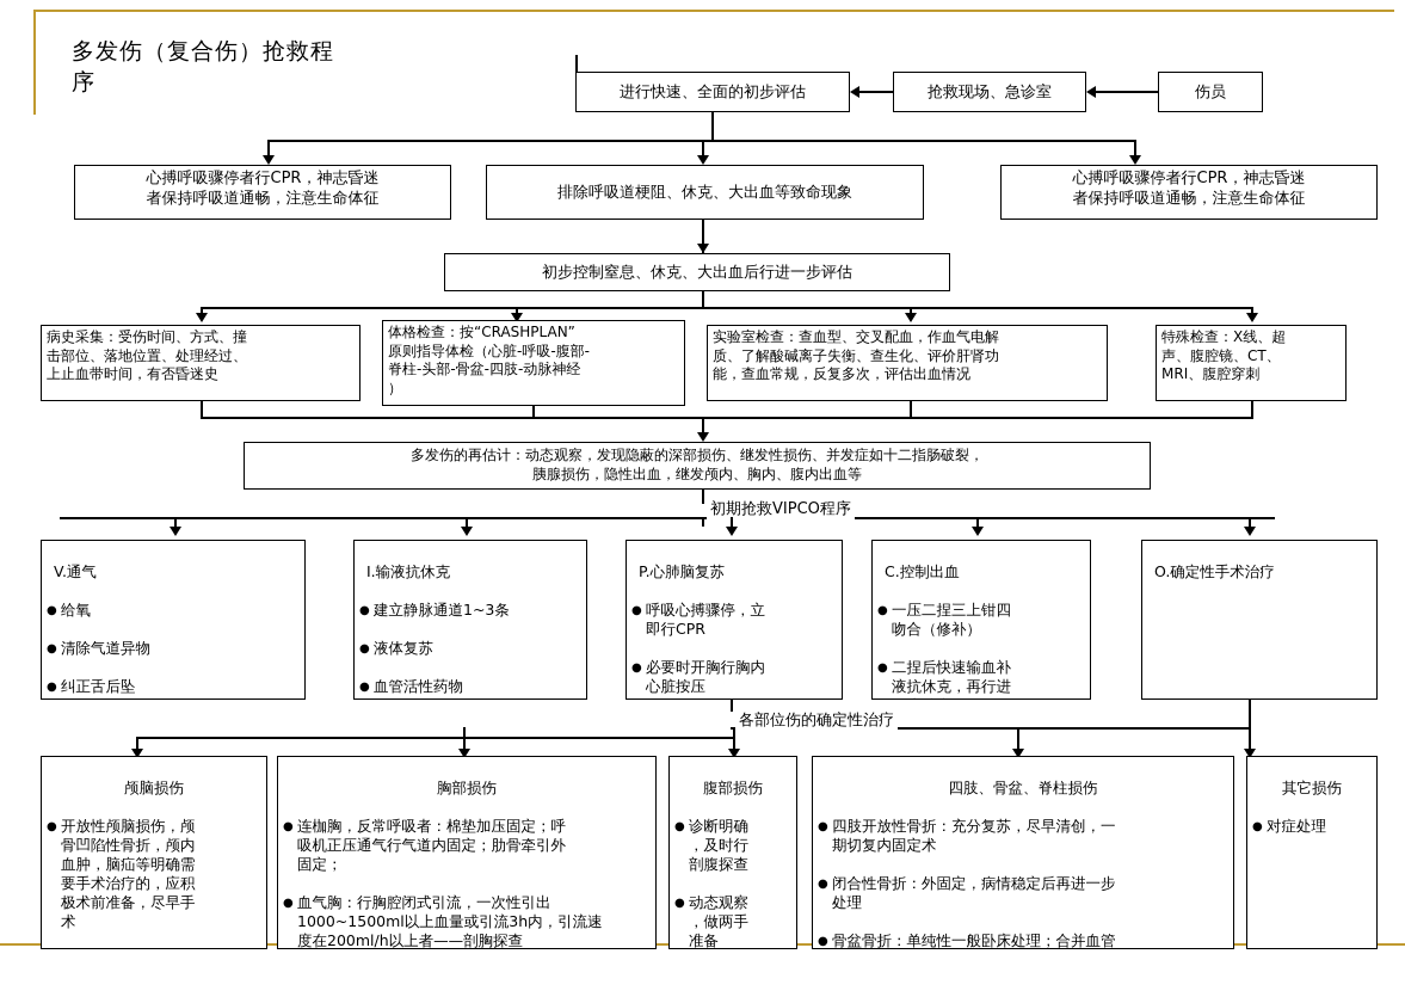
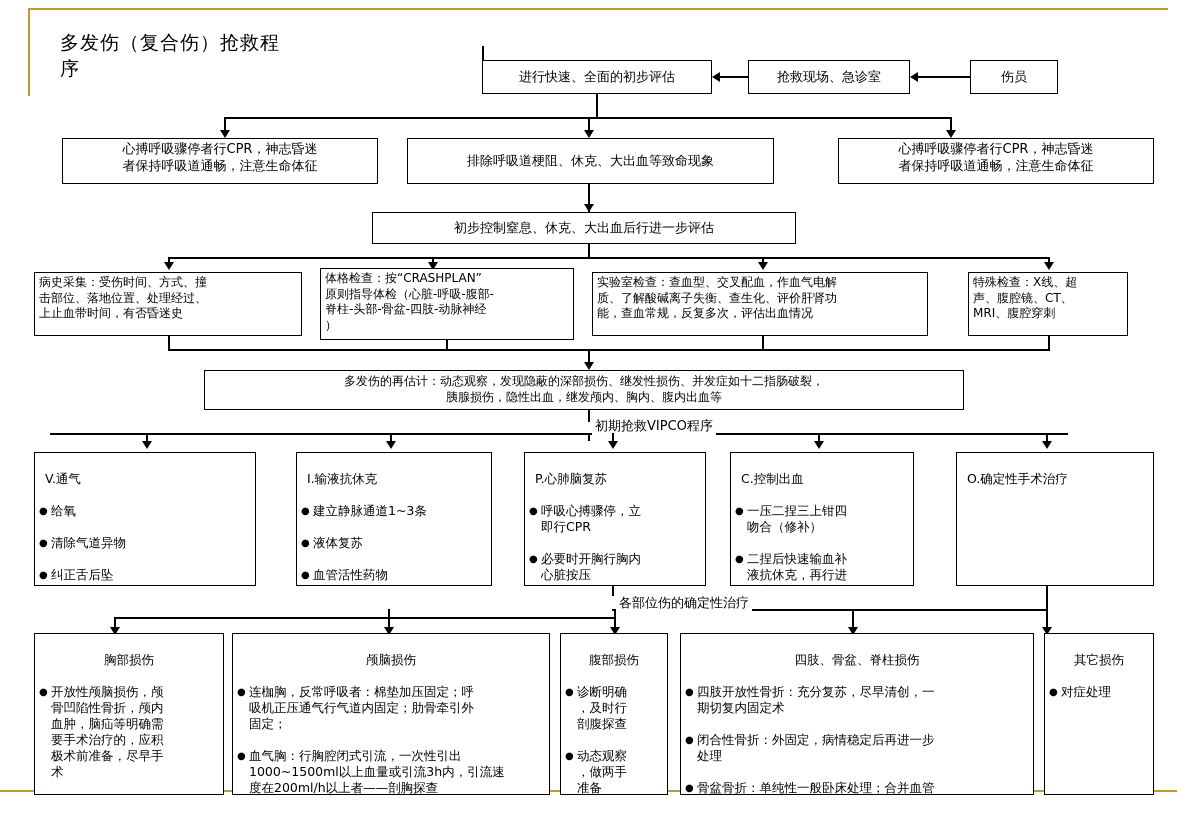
  多发伤（复合伤）抢救程
  序
  进行快速、全面的初步评估
  抢救现场、急诊室
  伤员
  心搏呼吸骤停者行CPR，神志昏迷
  者保持呼吸道通畅，注意生命体征
  排除呼吸道梗阻、休克、大出血等致命现象
  心搏呼吸骤停者行CPR，神志昏迷
  者保持呼吸道通畅，注意生命体征
  初步控制窒息、休克、大出血后行进一步评估
  病史采集：受伤时间、方式、撞
  击部位、落地位置、处理经过、
  上止血带时间，有否昏迷史
  体格检查：按“CRASHPLAN”
  原则指导体检（心脏-呼吸-腹部-
  脊柱-头部-骨盆-四肢-动脉神经
  ）
  实验室检查：查血型、交叉配血，作血气电解
  质、了解酸碱离子失衡、查生化、评价肝肾功
  能，查血常规，反复多次，评估出血情况
  特殊检查：X线、超
  声、腹腔镜、CT、
  MRI、腹腔穿刺
  多发伤的再估计：动态观察，发现隐蔽的深部损伤、继发性损伤、并发症如十二指肠破裂，
  胰腺损伤，隐性出血，继发颅内、胸内、腹内出血等
  初期抢救VIPCO程序
  V.通气
  给氧
  清除气道异物
  纠正舌后坠
  I.输液抗休克
  建立静脉通道1~3条
  液体复苏
  血管活性药物
  P.心肺脑复苏
  呼吸心搏骤停，立
  即行CPR
  必要时开胸行胸内
  心脏按压
  C.控制出血
  一压二捏三上钳四
  吻合（修补）
  二捏后快速输血补
  液抗休克，再行进
  O.确定性手术治疗
  各部位伤的确定性治疗
- 颅脑损伤
+ 胸部损伤
  开放性颅脑损伤，颅
  骨凹陷性骨折，颅内
  血肿，脑疝等明确需
  要手术治疗的，应积
  极术前准备，尽早手
  术
- 胸部损伤
+ 颅脑损伤
  连枷胸，反常呼吸者：棉垫加压固定；呼
  吸机正压通气行气道内固定；肋骨牵引外
  固定；
  血气胸：行胸腔闭式引流，一次性引出
  1000~1500ml以上血量或引流3h内，引流速
  度在200ml/h以上者——剖胸探查
  腹部损伤
  诊断明确
  ，及时行
  剖腹探查
  动态观察
  ，做两手
  准备
  四肢、骨盆、脊柱损伤
  四肢开放性骨折：充分复苏，尽早清创，一
  期切复内固定术
  闭合性骨折：外固定，病情稳定后再进一步
  处理
  骨盆骨折：单纯性一般卧床处理；合并血管
  其它损伤
  对症处理
